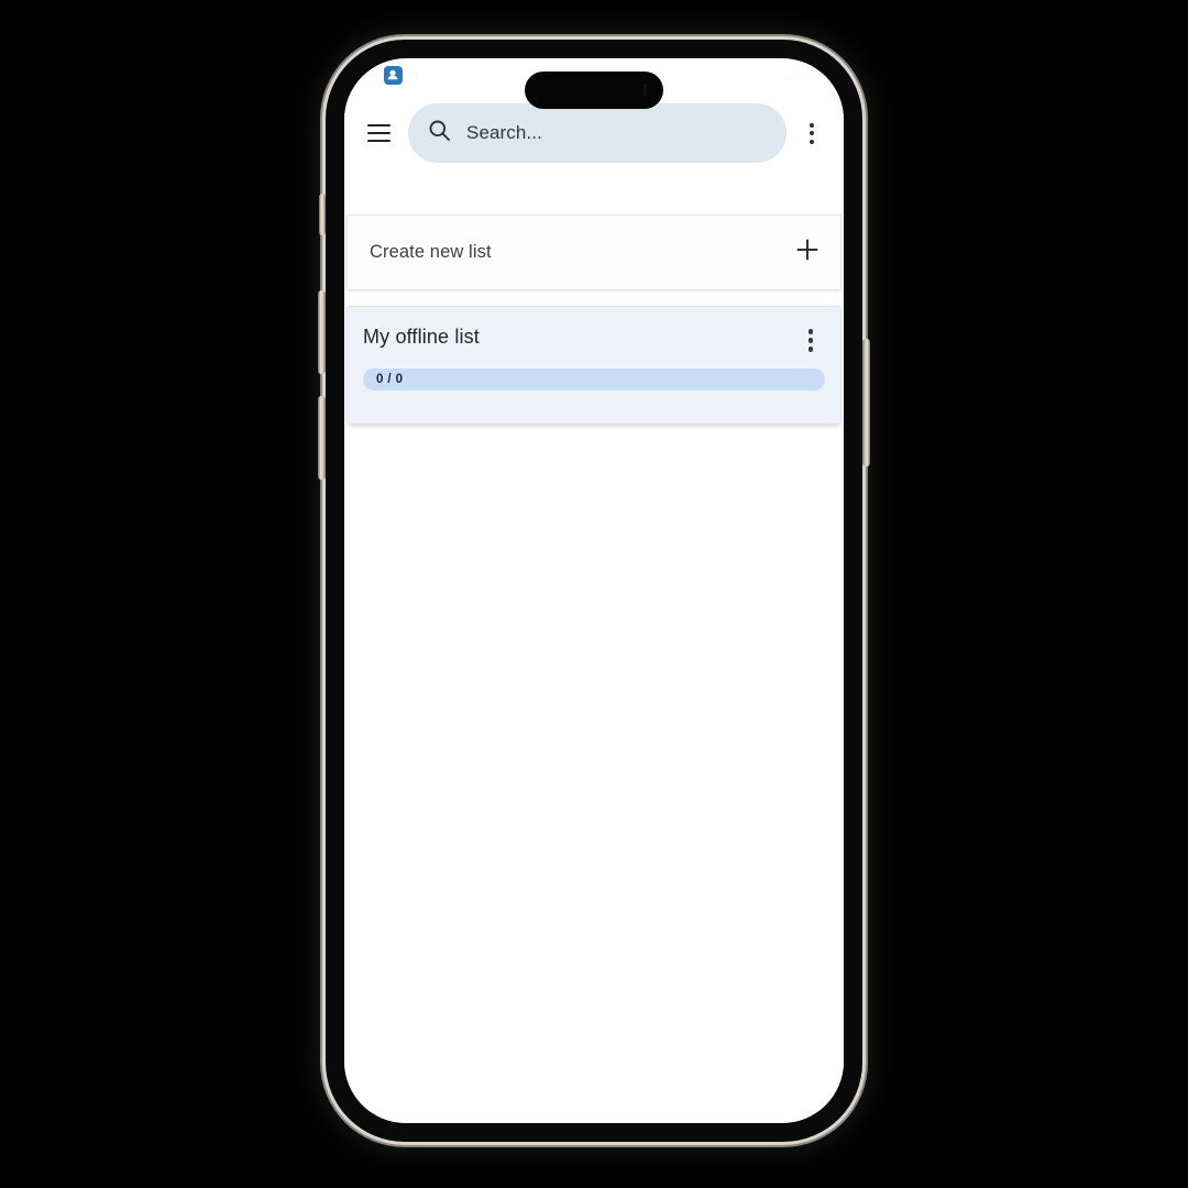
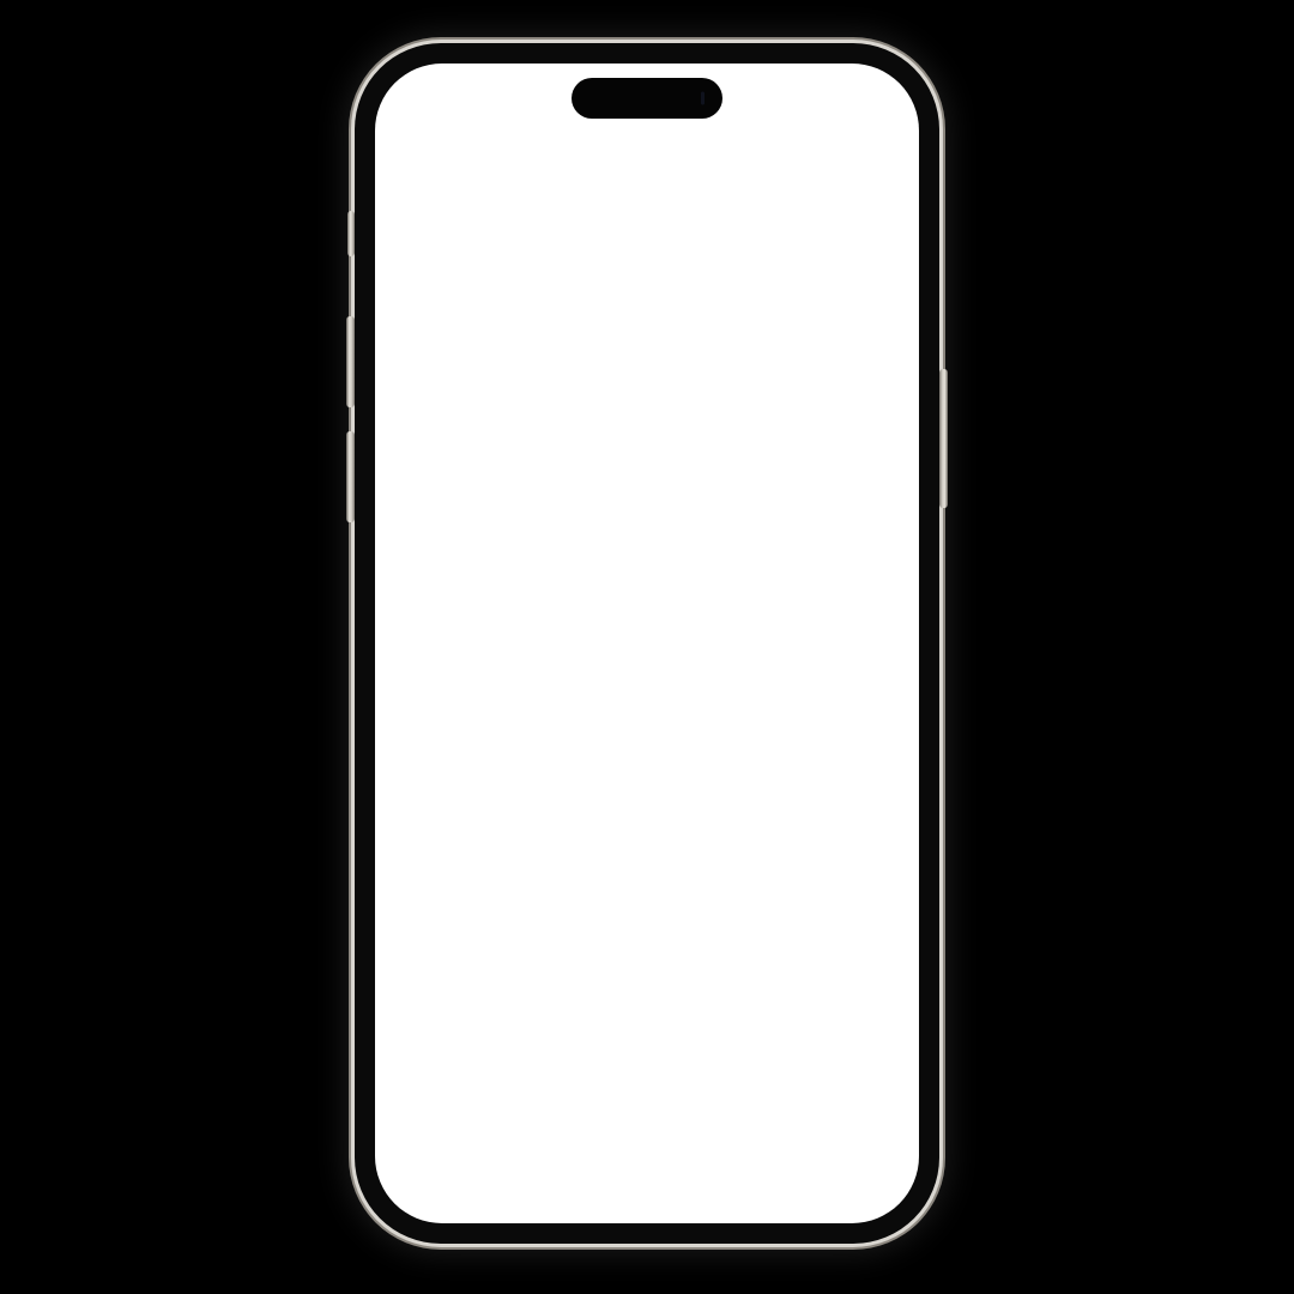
- 4G
- 58%
- Search...
- Create new list
- My offline list
- 0 / 0
